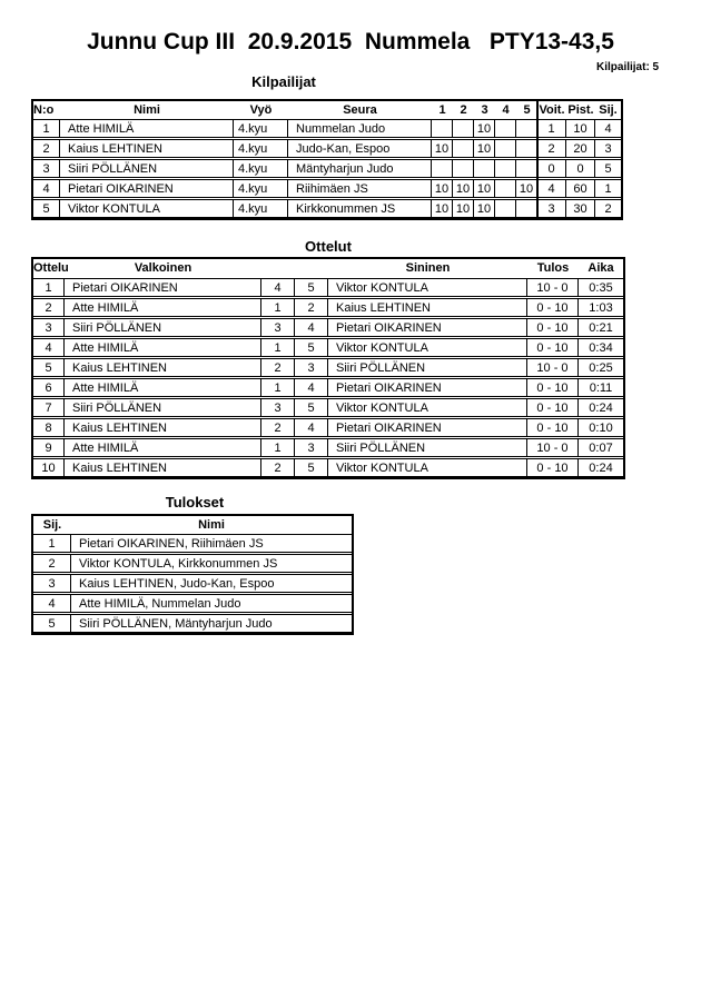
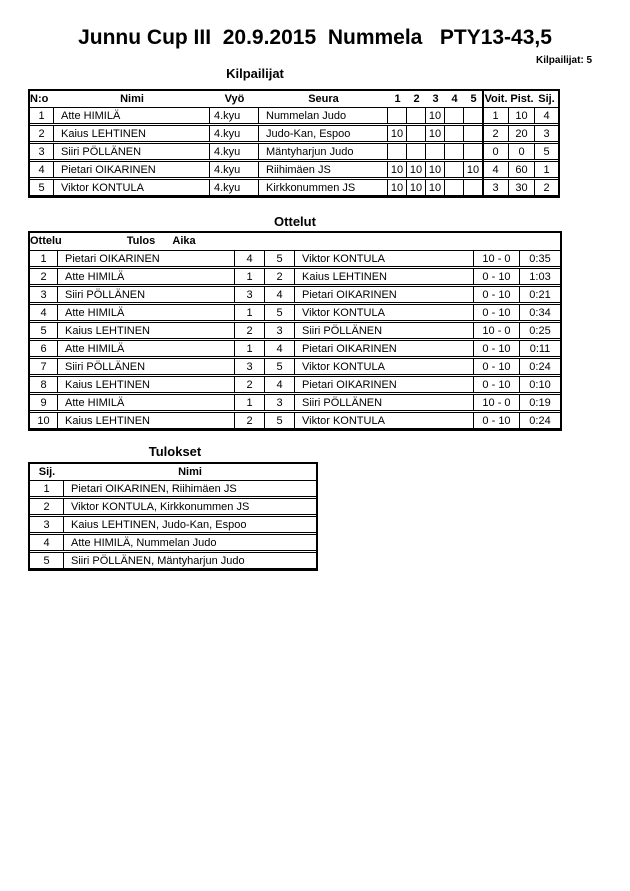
  Junnu Cup III 20.9.2015 Nummela PTY13-43,5
  Kilpailijat: 5
  Kilpailijat
  N:o
  Nimi
  Vyö
  Seura
  1
  2
  3
  4
  5
  Voit.
  Pist.
  Sij.
  1
  Atte HIMILÄ
  4.kyu
  Nummelan Judo
  10
  1
  10
  4
  2
  Kaius LEHTINEN
  4.kyu
  Judo-Kan, Espoo
  10
  10
  2
  20
  3
  3
  Siiri PÖLLÄNEN
  4.kyu
  Mäntyharjun Judo
  0
  0
  5
  4
  Pietari OIKARINEN
  4.kyu
  Riihimäen JS
  10
  10
  10
  10
  4
  60
  1
  5
  Viktor KONTULA
  4.kyu
  Kirkkonummen JS
  10
  10
  10
  3
  30
  2
  Ottelut
  Ottel
- Valkoinen
- Sininen
  Tulos
  Aika
  1
  Pietari OIKARINEN
  4
  5
  Viktor KONTULA
  10 - 0
  0:35
  2
  Atte HIMILÄ
  1
  2
  Kaius LEHTINEN
  0 - 10
  1:03
  3
  Siiri PÖLLÄNEN
  3
  4
  Pietari OIKARINEN
  0 - 10
  0:21
  4
  Atte HIMILÄ
  1
  5
  Viktor KONTULA
  0 - 10
  0:34
  5
  Kaius LEHTINEN
  2
  3
  Siiri PÖLLÄNEN
  10 - 0
  0:25
  6
  Atte HIMILÄ
  1
  4
  Pietari OIKARINEN
  0 - 10
  0:11
  7
  Siiri PÖLLÄNEN
  3
  5
  Viktor KONTULA
  0 - 10
  0:24
  8
  Kaius LEHTINEN
  2
  4
  Pietari OIKARINEN
  0 - 10
  0:10
  9
  Atte HIMILÄ
  1
  3
  Siiri PÖLLÄNEN
  10 - 0
- 0:07
+ 0:19
  10
  Kaius LEHTINEN
  2
  5
  Viktor KONTULA
  0 - 10
  0:24
  Tulokset
  Sij.
  Nimi
  1
  Pietari OIKARINEN, Riihimäen JS
  2
  Viktor KONTULA, Kirkkonummen JS
  3
  Kaius LEHTINEN, Judo-Kan, Espoo
  4
  Atte HIMILÄ, Nummelan Judo
  5
  Siiri PÖLLÄNEN, Mäntyharjun Judo
